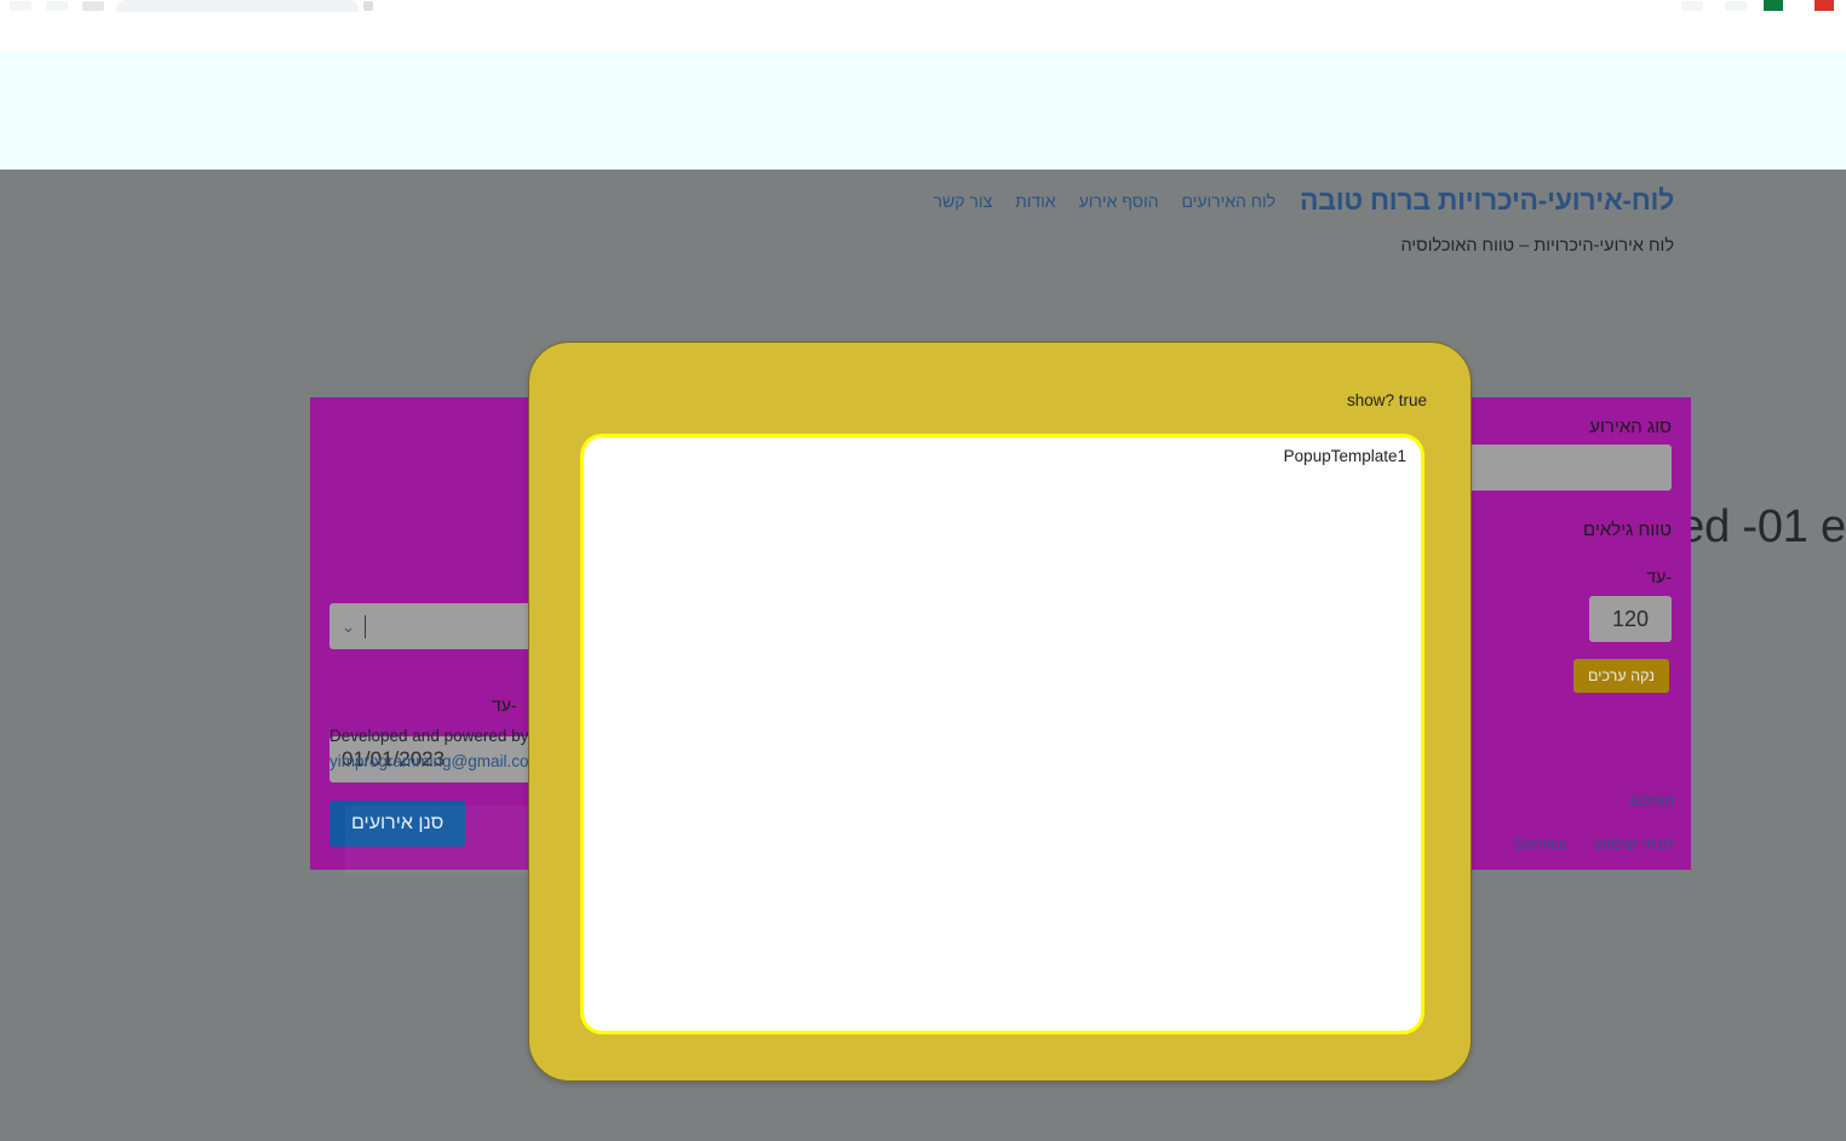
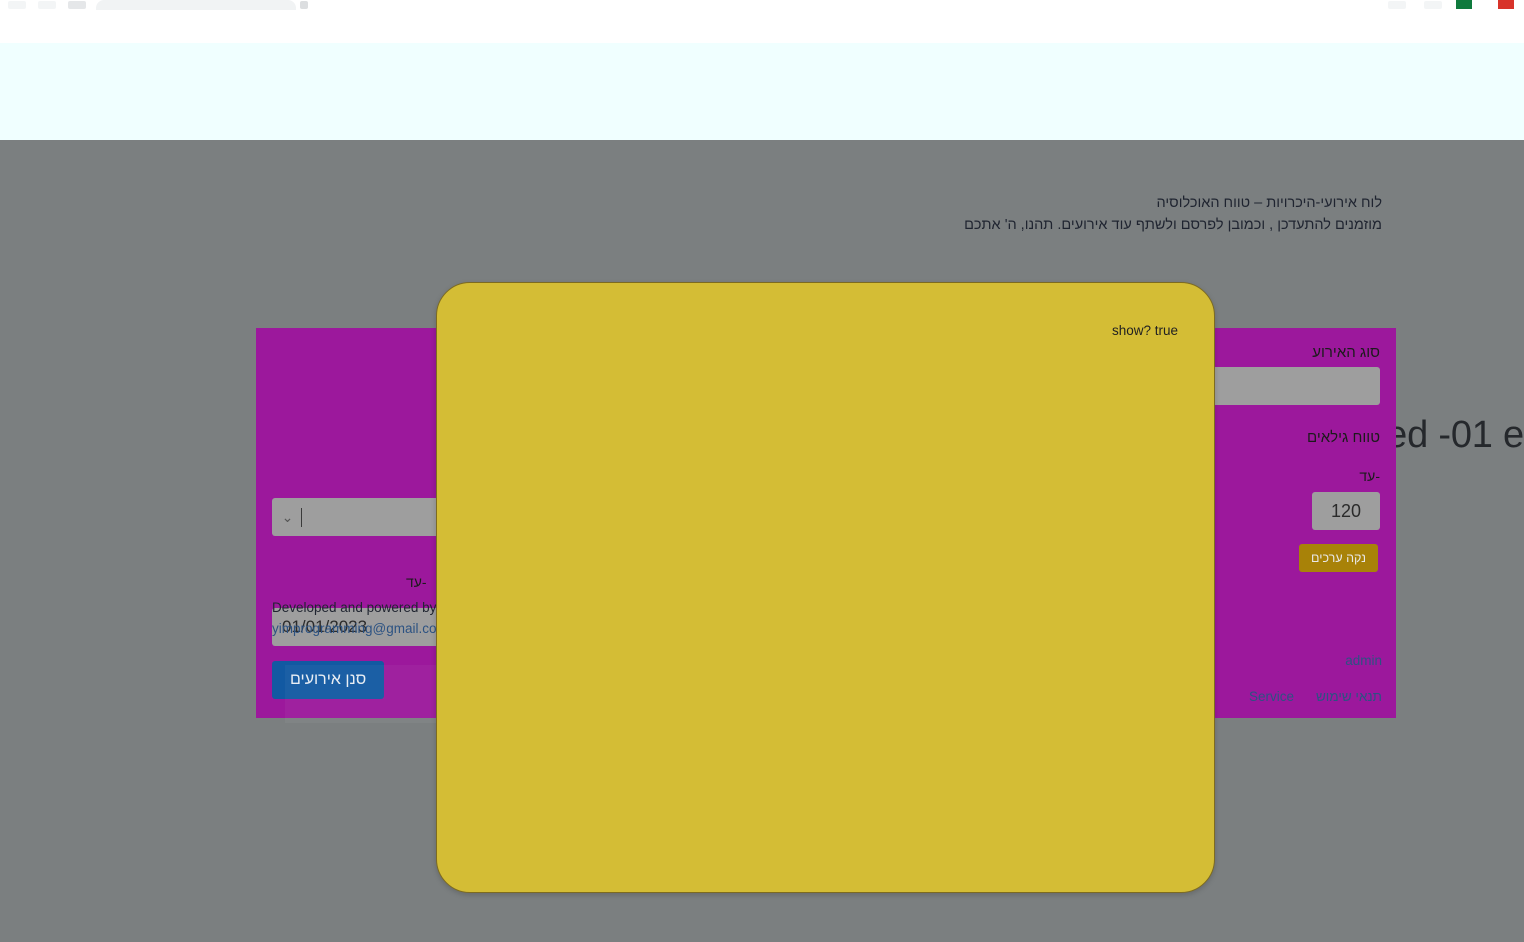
- לוח-אירועי-היכרויות ברוח טובה
- לוח האירועים
- הוסף אירוע
- אודות
- צור קשר
  לוח אירועי-היכרויות – טווח האוכלוסיה
+ מוזמנים להתעדכן , וכמובן לפרסם ולשתף עוד אירועים. תהנו, ה' אתכם
  ⌄
  -עד
  01/01/2023
  סנן אירועים
  סוג האירוע
  טווח גילאים
  -עד
  120
  נקה ערכים
  Developed and powered by
  yimprogramming@gmail.co
  admin
  תנאי שימוש
  Service
  show? true
- PopupTemplate1
